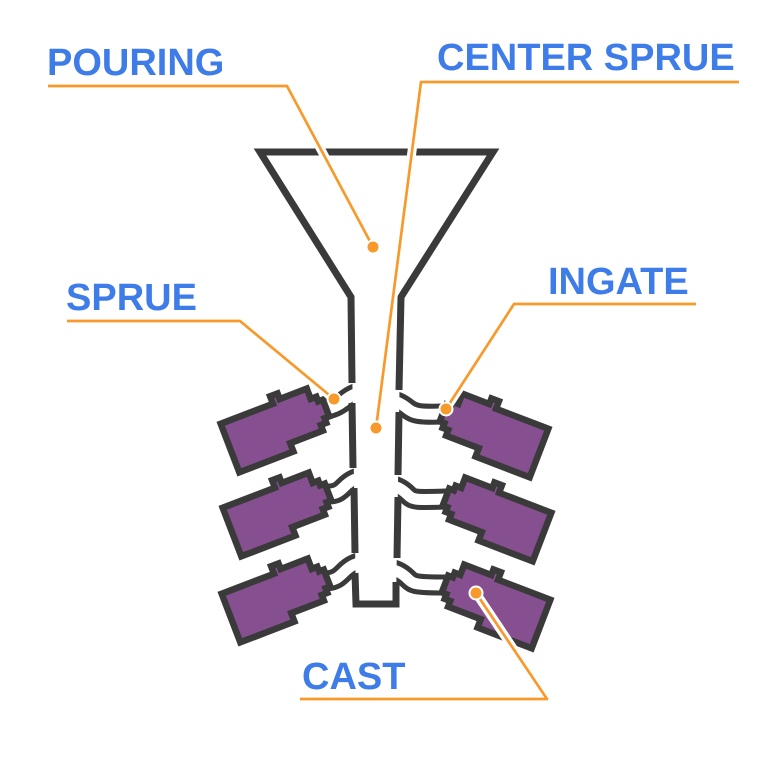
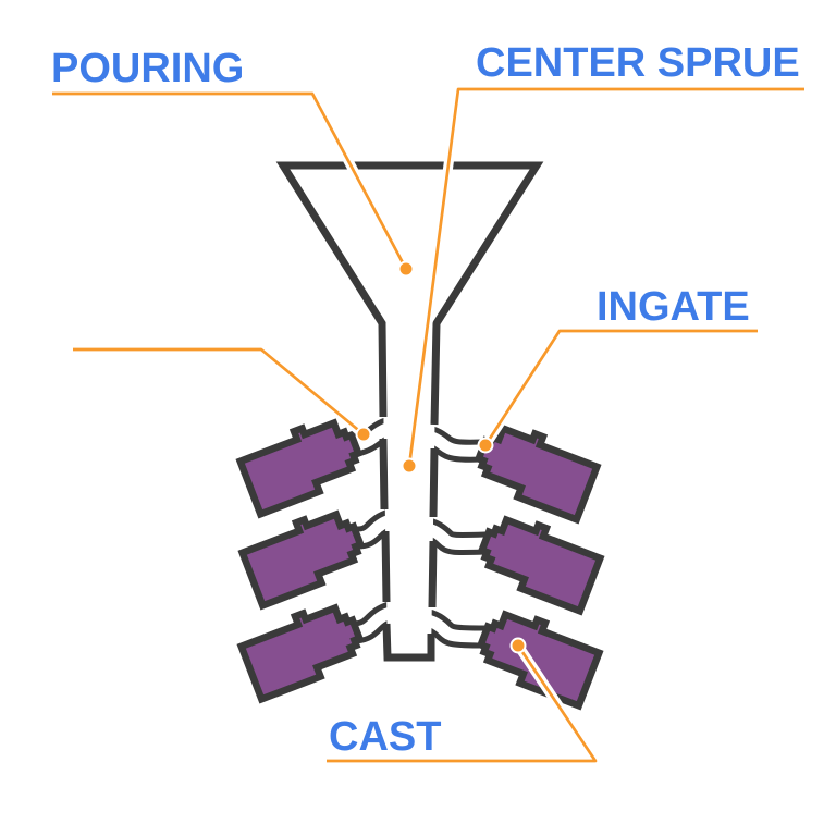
  POURING
  CENTER SPRUE
- SPRUE
  INGATE
  CAST
